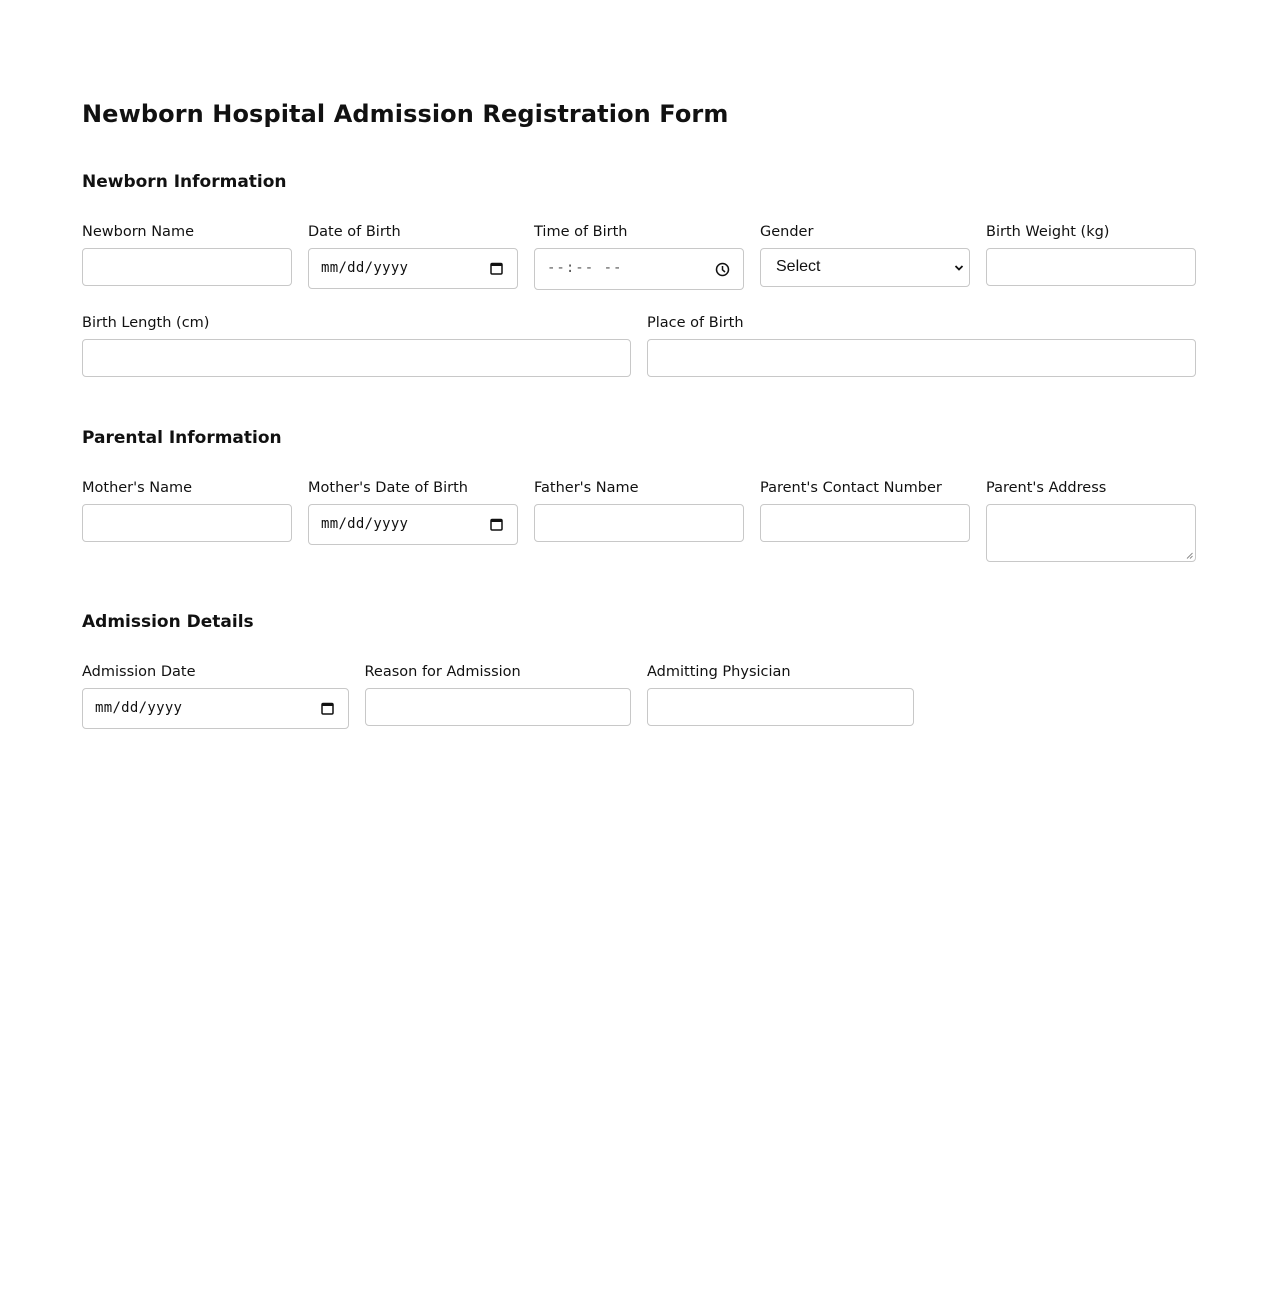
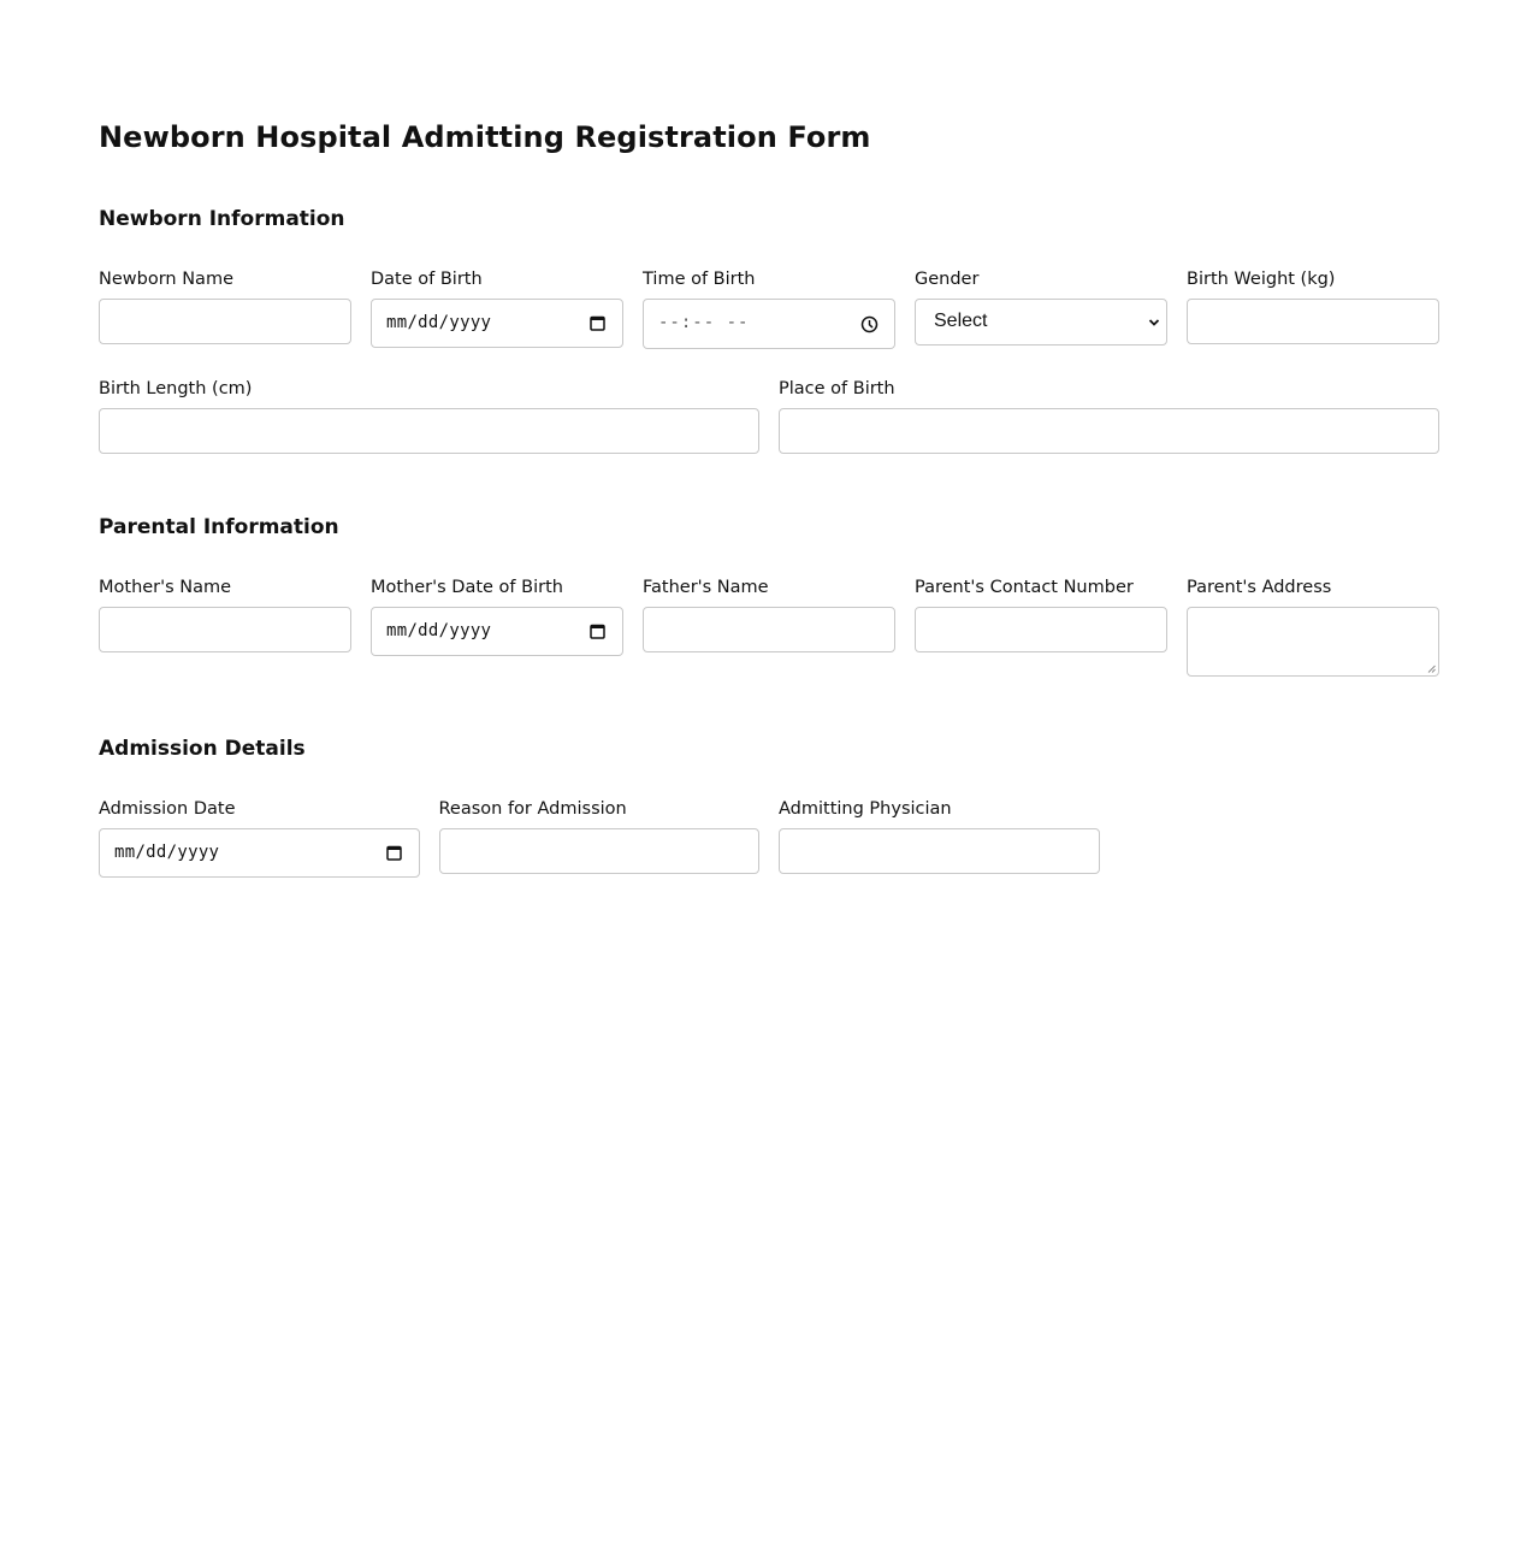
- Newborn Hospital Admission Registration Form
+ Newborn Hospital Admitting Registration Form
  Newborn Information
  Newborn Name
  Date of Birth
  mm/dd/yyyy
  Time of Birth
  --:-- --
  Gender
  Select
  Birth Weight (kg)
  Birth Length (cm)
  Place of Birth
  Parental Information
  Mother's Name
  Mother's Date of Birth
  mm/dd/yyyy
  Father's Name
  Parent's Contact Number
  Parent's Address
  Admission Details
  Admission Date
  mm/dd/yyyy
  Reason for Admission
  Admitting Physician
